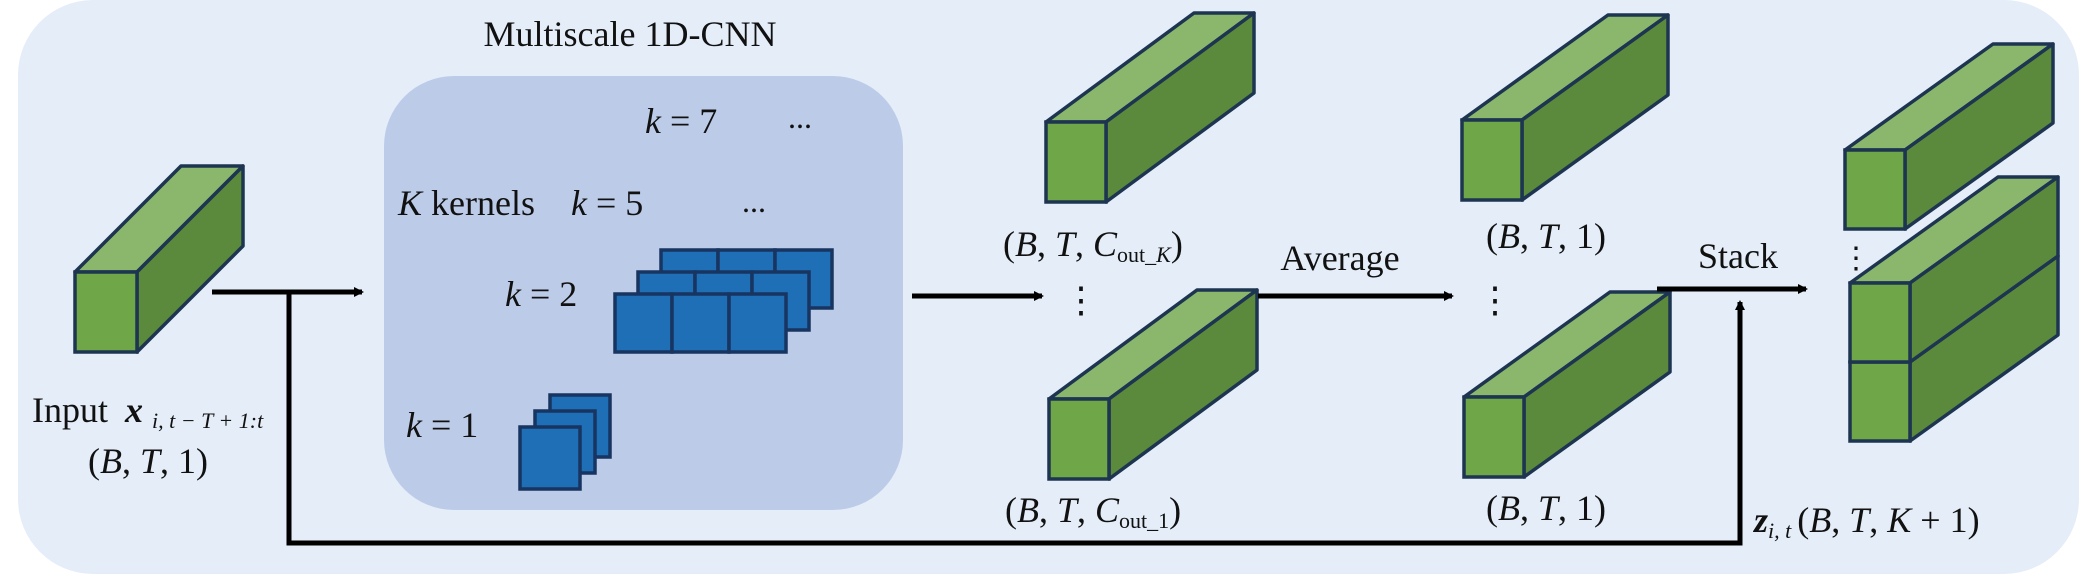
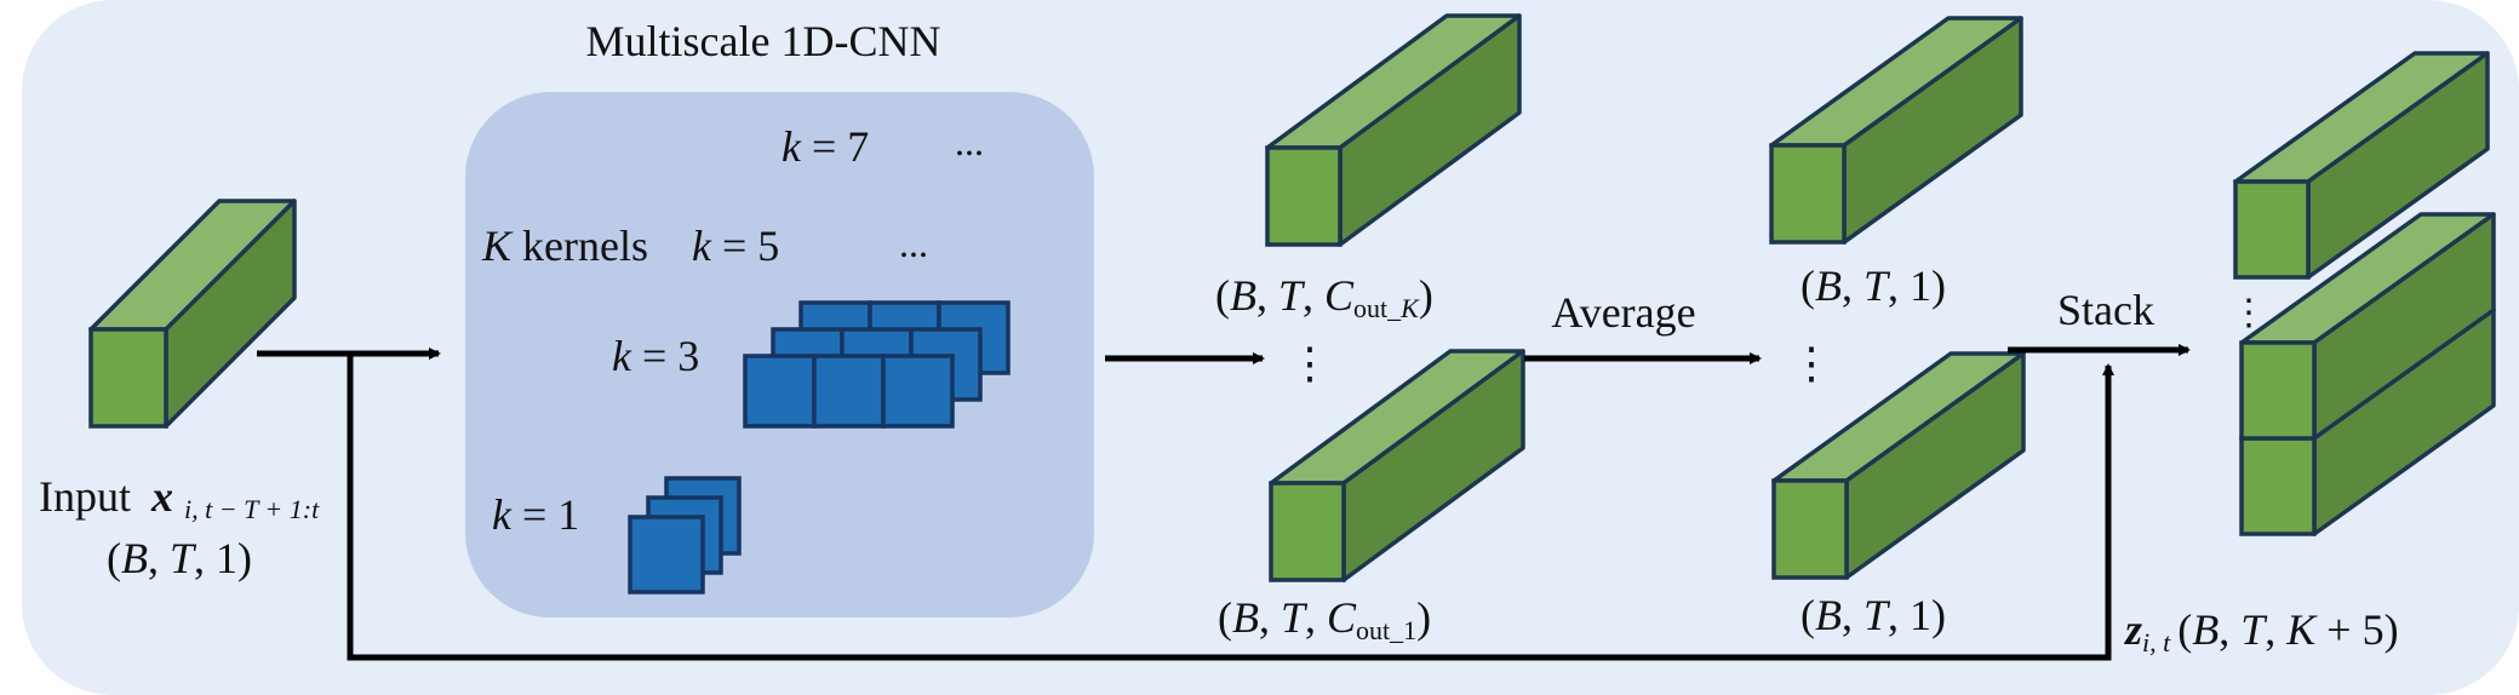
  Multiscale 1D-CNN
  Input x i, t − T + 1:t
  (B, T, 1)
  k = 7
  ...
  K kernels
  k = 5
  ...
- k = 2
+ k = 3
  k = 1
  (B, T, Cout_K)
  ⋮
  (B, T, Cout_1)
  Average
  (B, T, 1)
  ⋮
  (B, T, 1)
  Stack
  ⋮
- zi, t (B, T, K + 1)
+ zi, t (B, T, K + 5)
